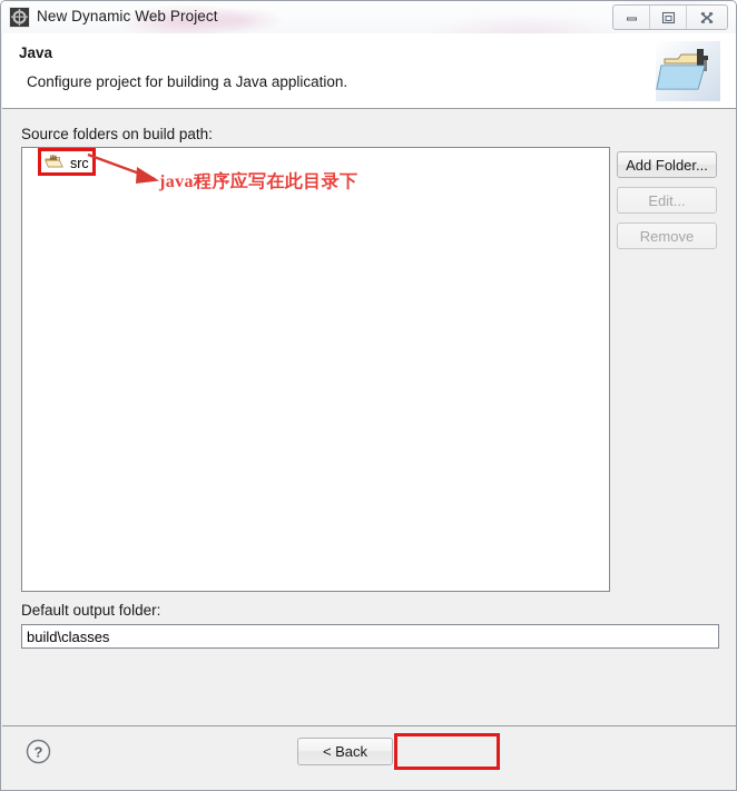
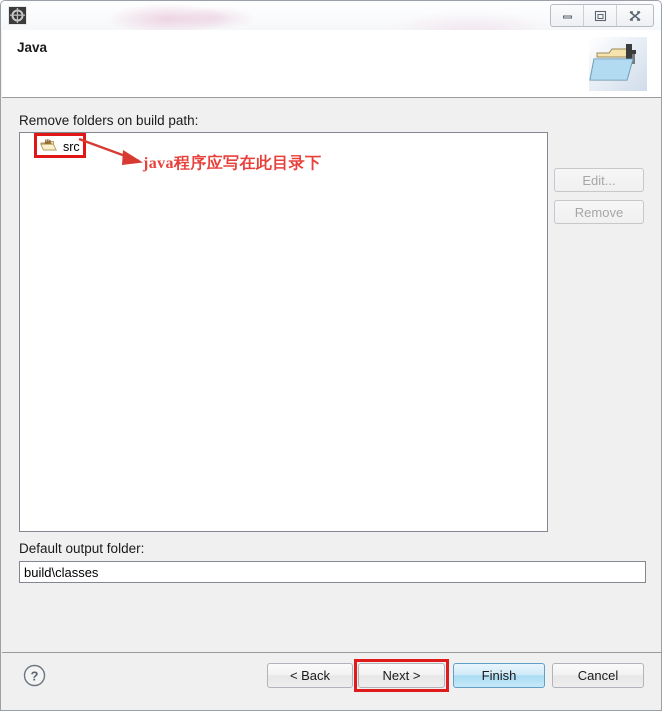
- New Dynamic Web Project
  Java
- Configure project for building a Java application.
- Source folders on build path:
+ Remove folders on build path:
  src
  java程序应写在此目录下
- Add Folder...
  Edit...
  Remove
  Default output folder:
  build\classes
  ?
  < Back
+ Next >
+ Finish
+ Cancel
